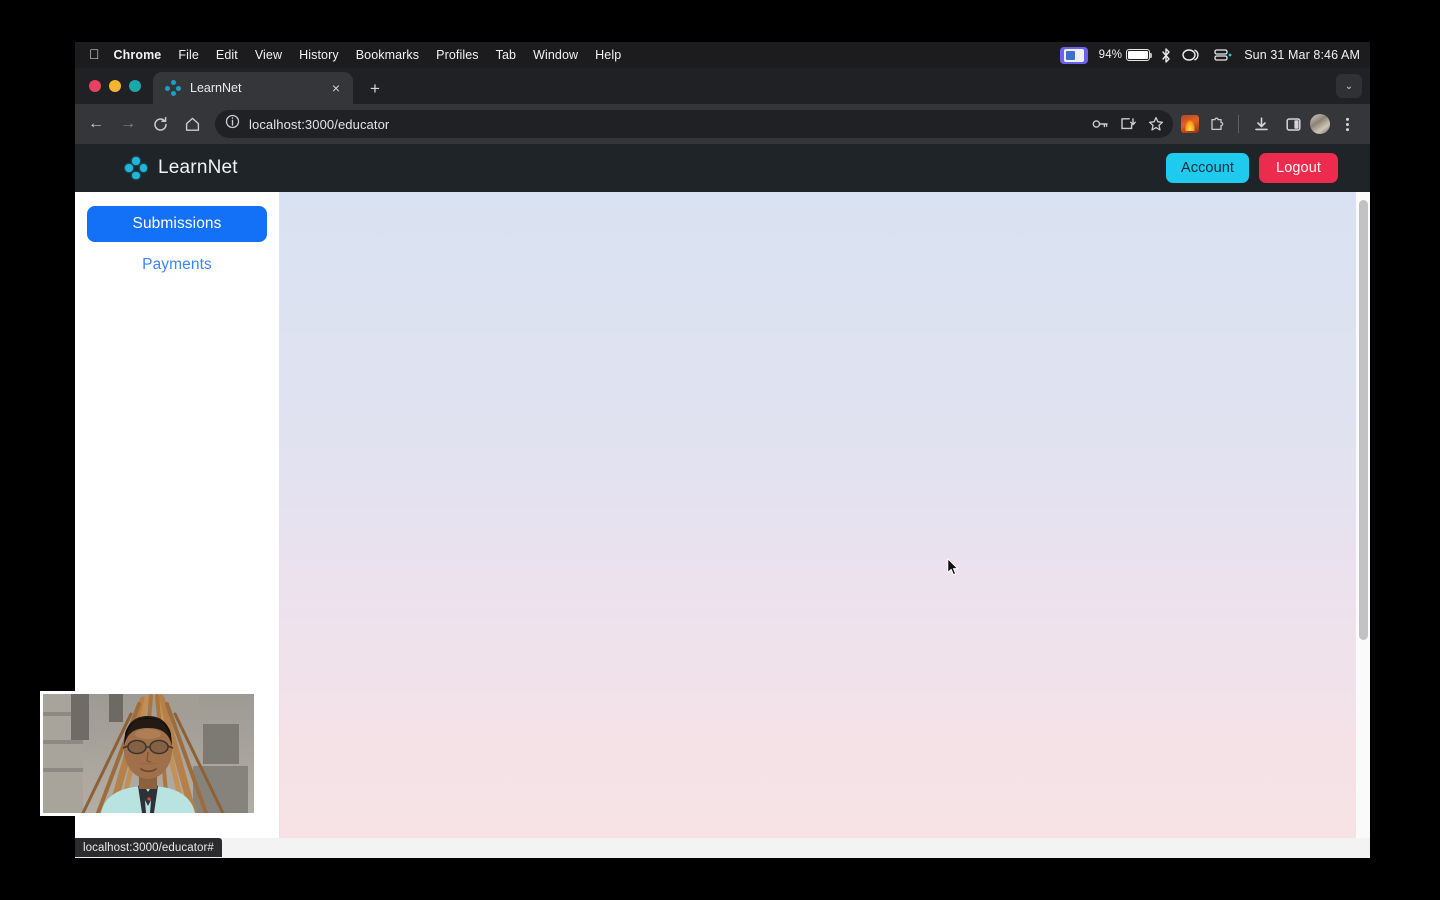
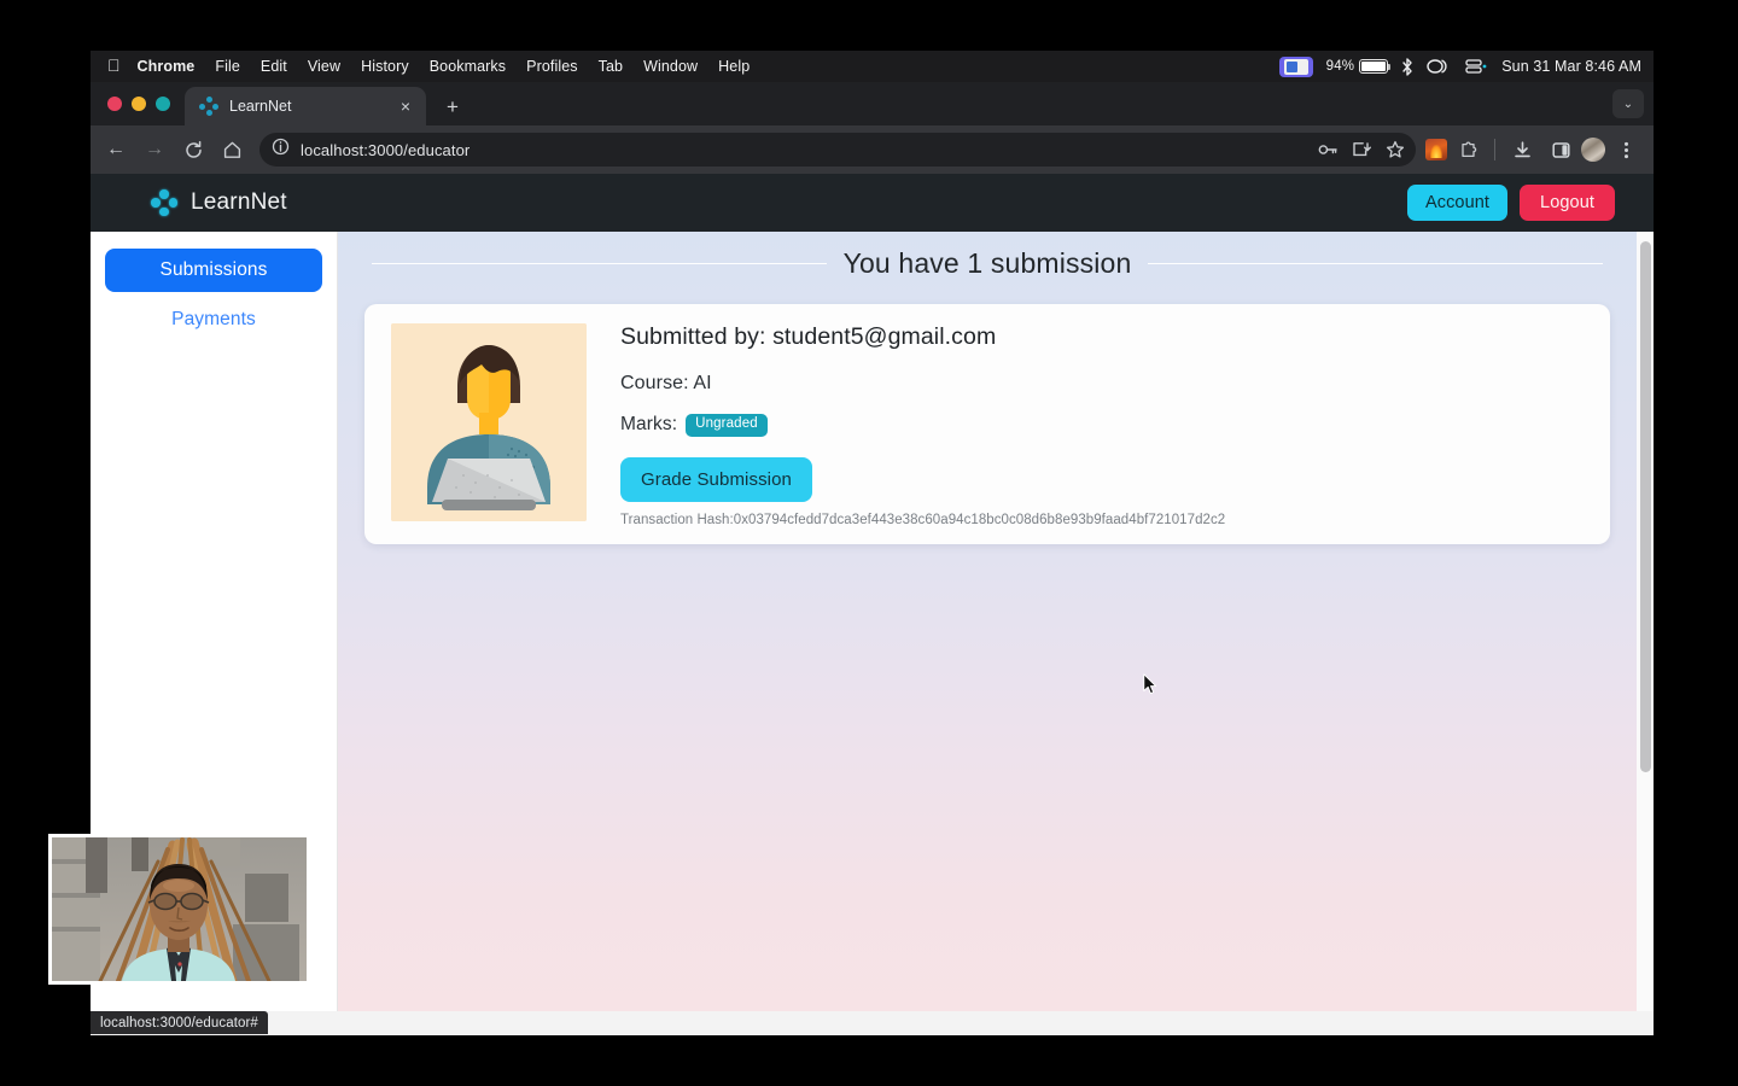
  
  Chrome
  File
  Edit
  View
  History
  Bookmarks
  Profiles
  Tab
  Window
  Help
  94%
  Sun 31 Mar 8:46 AM
  LearnNet
  ×
  +
  ⌄
  ←
  →
  localhost:3000/educator
  LearnNet
  Account
  Logout
  Submissions
  Payments
+ You have 1 submission
+ Submitted by: student5@gmail.com
+ Course: AI
+ Marks:
+ Ungraded
+ Grade Submission
+ Transaction Hash:0x03794cfedd7dca3ef443e38c60a94c18bc0c08d6b8e93b9faad4bf721017d2c2
  localhost:3000/educator#
